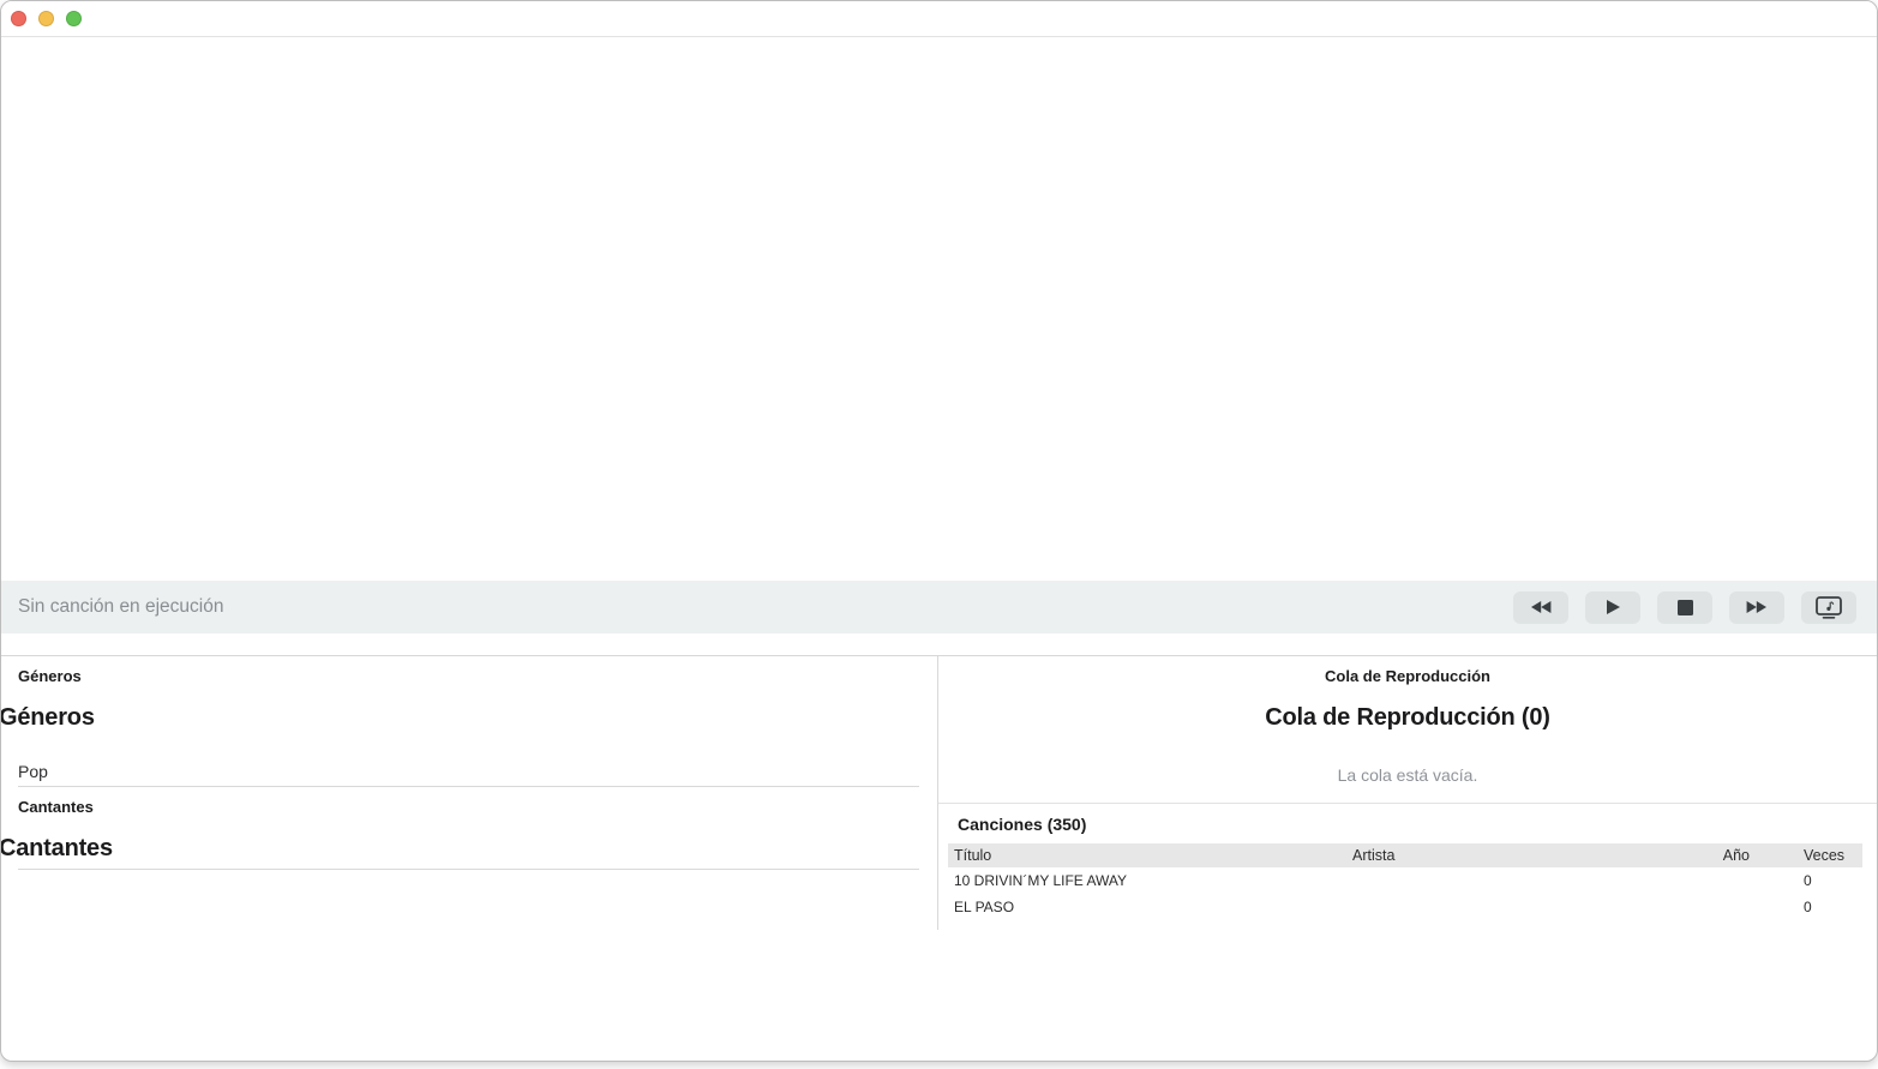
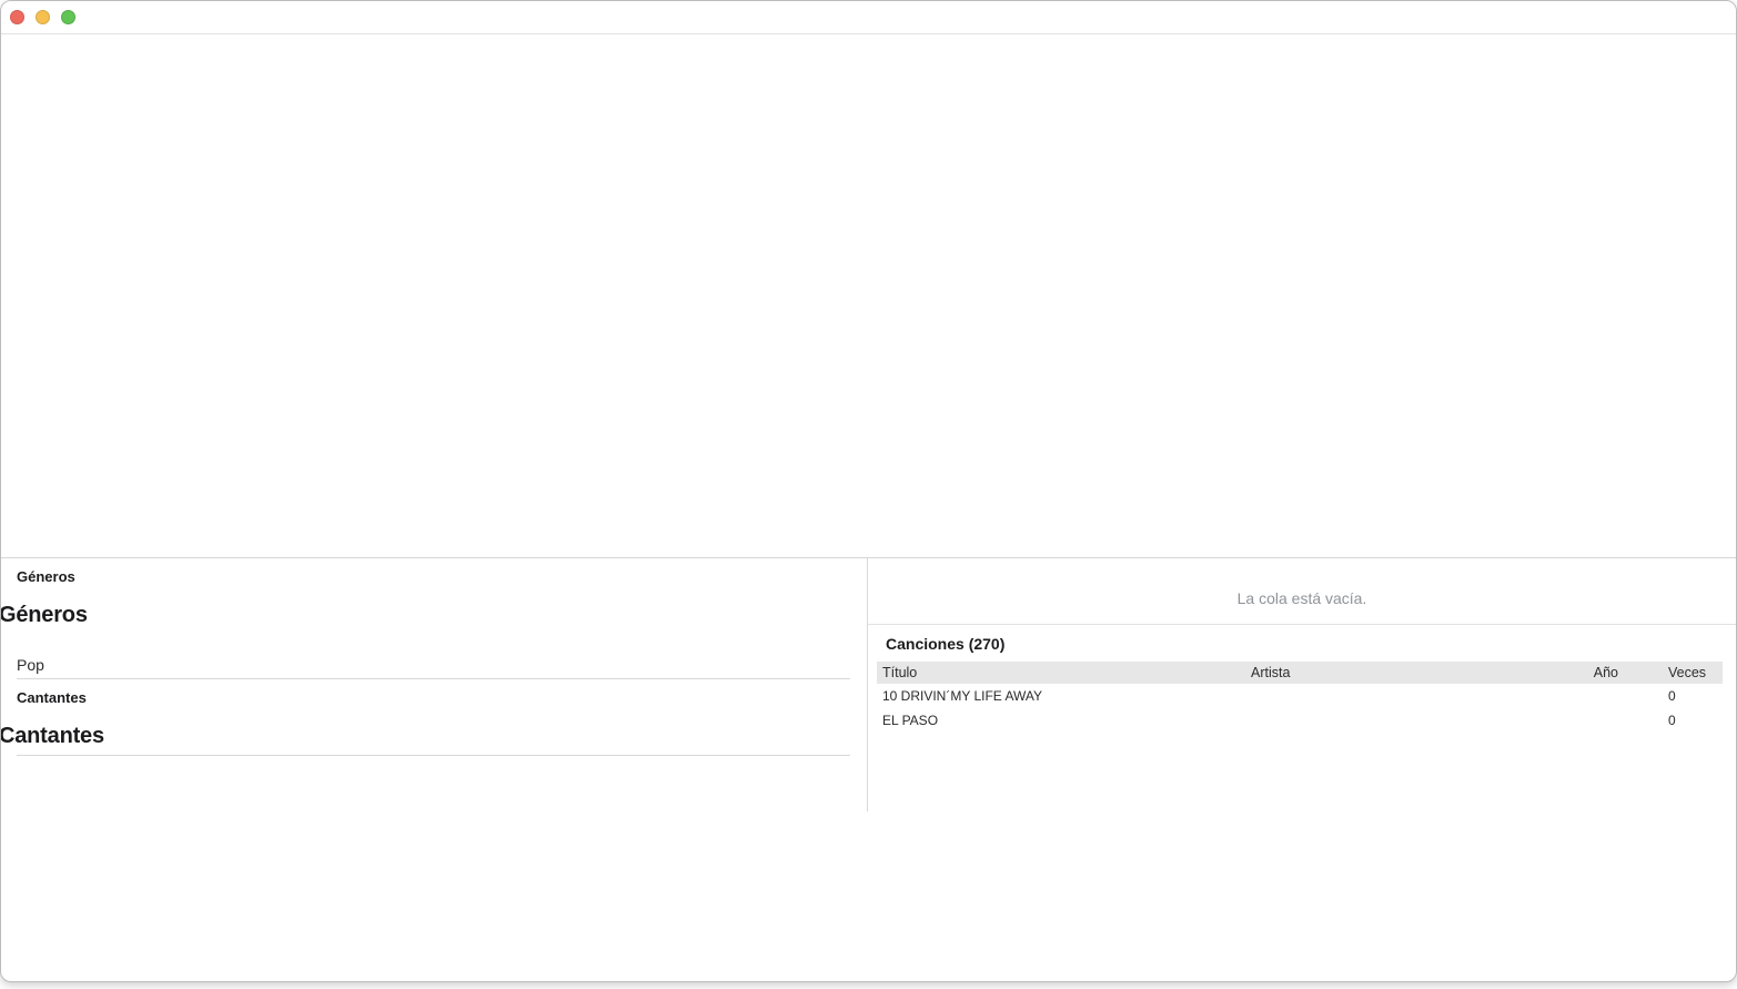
- Sin canción en ejecución
  Géneros
  Géneros
  Pop
  Cantantes
  Cantantes
- Cola de Reproducción
- Cola de Reproducción (0)
  La cola está vacía.
- Canciones (350)
+ Canciones (270)
  Título
  Artista
  Año
  Veces
  10 DRIVIN´MY LIFE AWAY
  0
  EL PASO
  0
